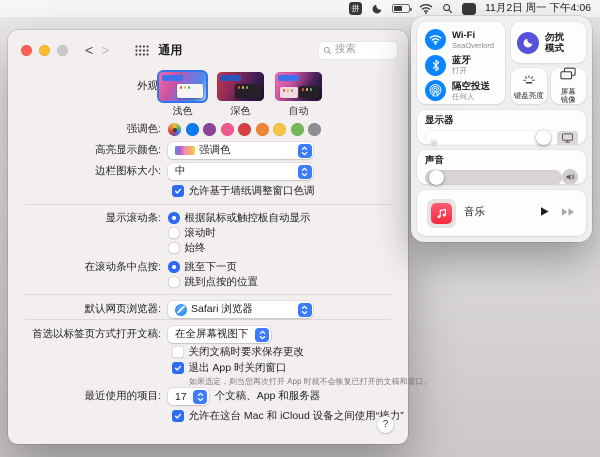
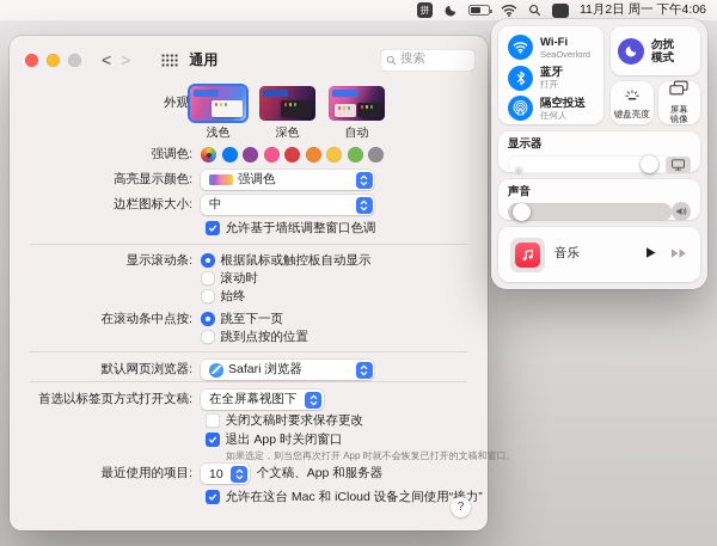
  拼
  11月2日 周一 下午4:06
  <
  >
  通用
  搜索
  浅色
  深色
  自动
  强调色:
  高亮显示颜色:
  强调色
  边栏图标大小:
  中
  允许基于墙纸调整窗口色调
  显示滚动条:
  根据鼠标或触控板自动显示
  滚动时
  始终
  在滚动条中点按:
  跳至下一页
  跳到点按的位置
  默认网页浏览器:
  Safari 浏览器
  首选以标签页方式打开文稿:
  在全屏幕视图下
  关闭文稿时要求保存更改
  退出 App 时关闭窗口
  如果选定，则当您再次打开 App 时就不会恢复已打开的文稿和窗口。
  最近使用的项目:
- 17
+ 10
  个文稿、App 和服务器
  允许在这台 Mac 和 iCloud 设备之间使用“力”
  ?
  Wi-Fi
  SeaOverlord
  蓝牙
  打开
  隔空投送
  任何人
  勿扰模式
  键盘亮度
  屏幕镜像
  显示器
  声音
  音乐
